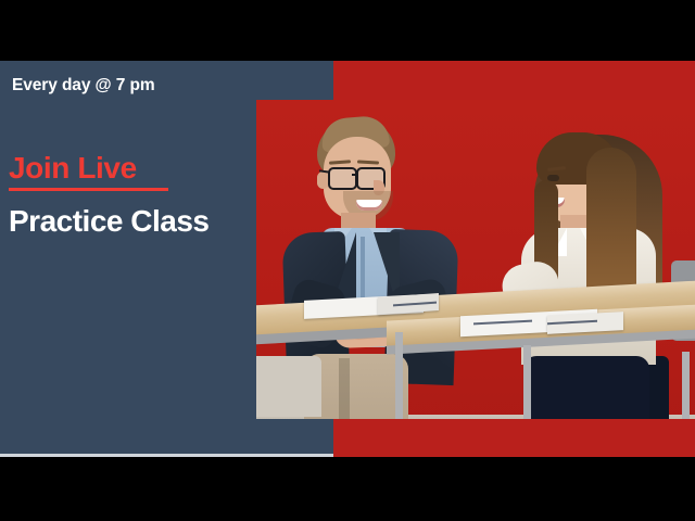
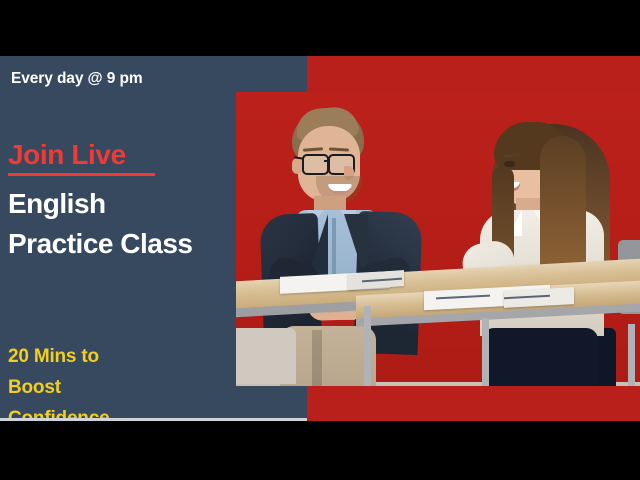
- Every day @ 7 pm
+ Every day @ 9 pm
  Join Live
+ English
  Practice Class
+ 20 Mins to
+ Boost
